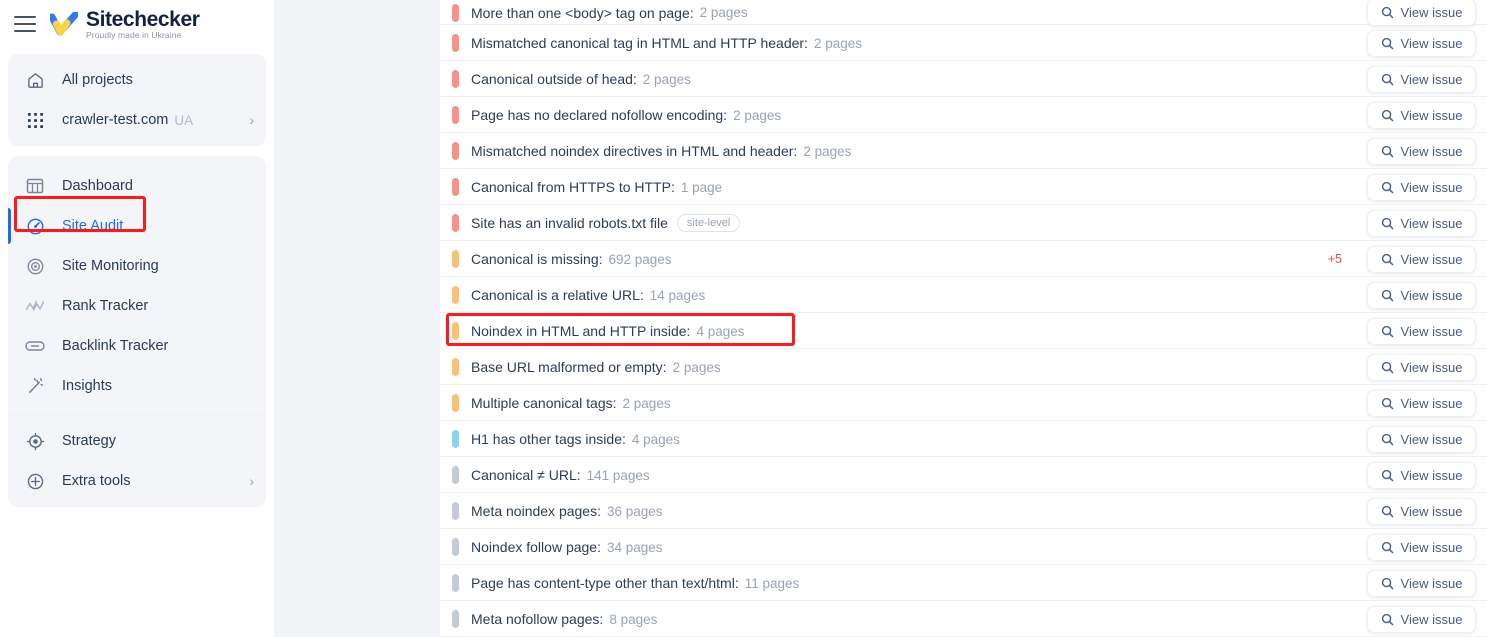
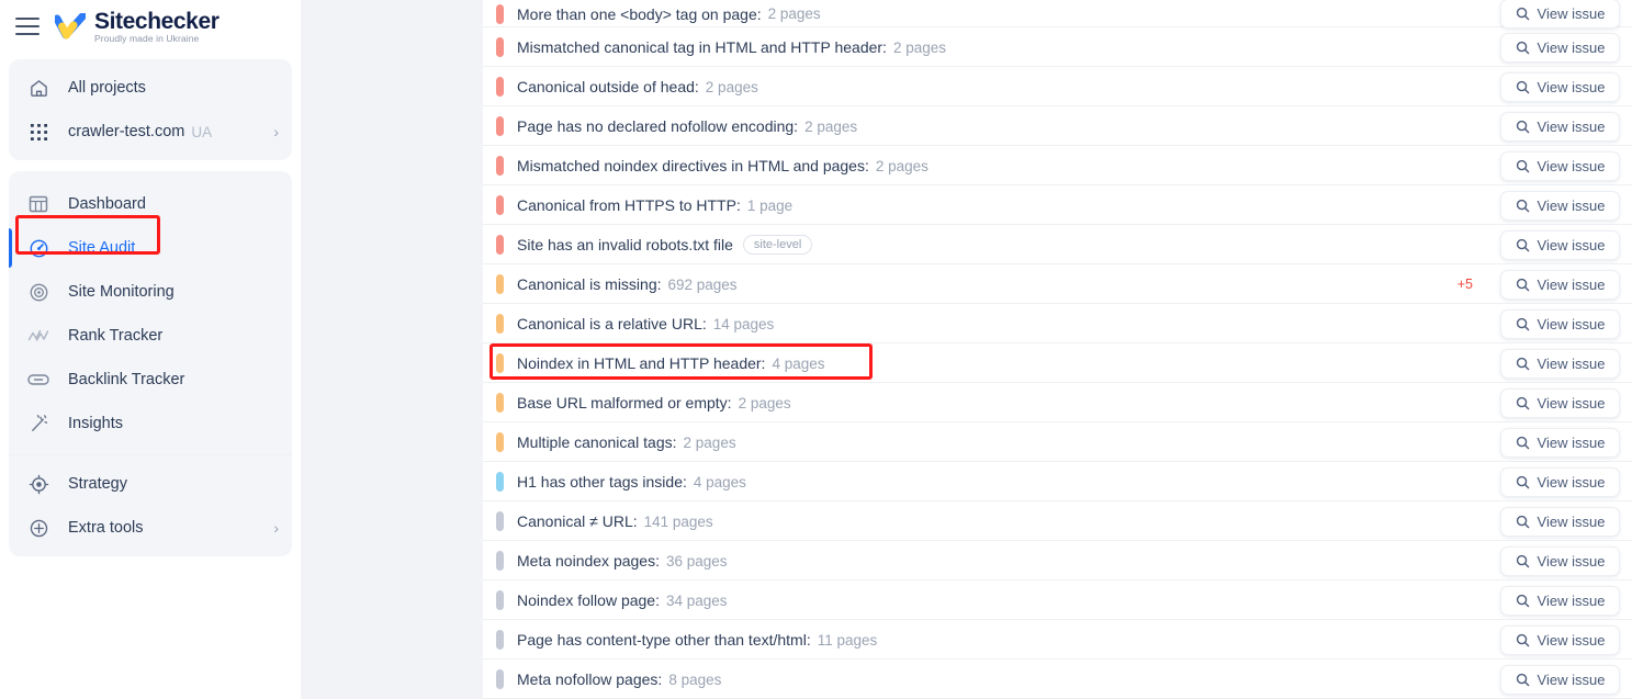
  Sitechecker
  Proudly made in Ukraine
  All projects
  crawler-test.com
  UA
  ›
  Dashboard
  Site Audit
  Site Monitoring
  Rank Tracker
  Backlink Tracker
  Insights
  Strategy
  Extra tools
  ›
  More than one <body> tag on page:
  2 pages
  View issue
  Mismatched canonical tag in HTML and HTTP header:
  2 pages
  View issue
  Canonical outside of head:
  2 pages
  View issue
  Page has no declared nofollow encoding:
  2 pages
  View issue
- Mismatched noindex directives in HTML and header:
+ Mismatched noindex directives in HTML and pages:
  2 pages
  View issue
  Canonical from HTTPS to HTTP:
  1 page
  View issue
  Site has an invalid robots.txt file
  site-level
  View issue
  Canonical is missing:
  692 pages
  +5
  View issue
  Canonical is a relative URL:
  14 pages
  View issue
- Noindex in HTML and HTTP inside:
+ Noindex in HTML and HTTP header:
  4 pages
  View issue
  Base URL malformed or empty:
  2 pages
  View issue
  Multiple canonical tags:
  2 pages
  View issue
  H1 has other tags inside:
  4 pages
  View issue
  Canonical ≠ URL:
  141 pages
  View issue
  Meta noindex pages:
  36 pages
  View issue
  Noindex follow page:
  34 pages
  View issue
  Page has content-type other than text/html:
  11 pages
  View issue
  Meta nofollow pages:
  8 pages
  View issue
